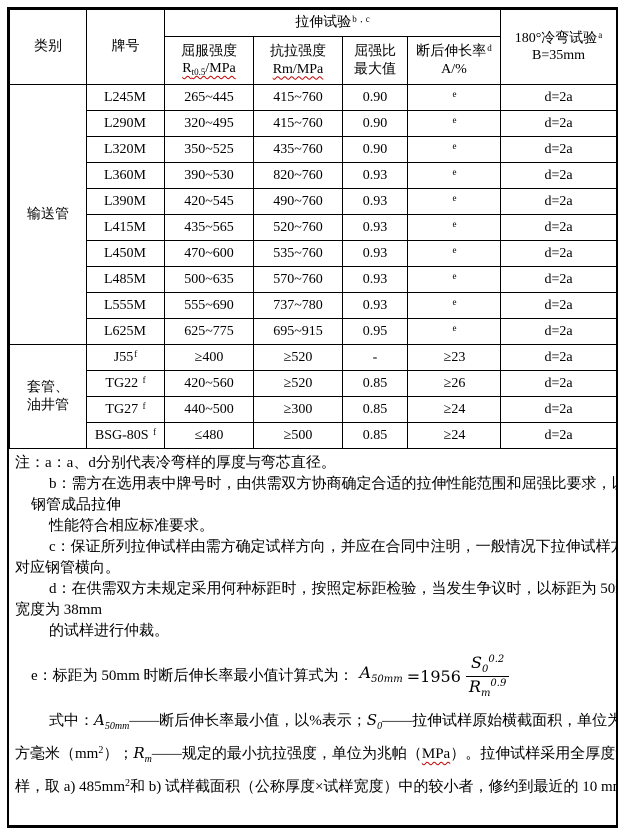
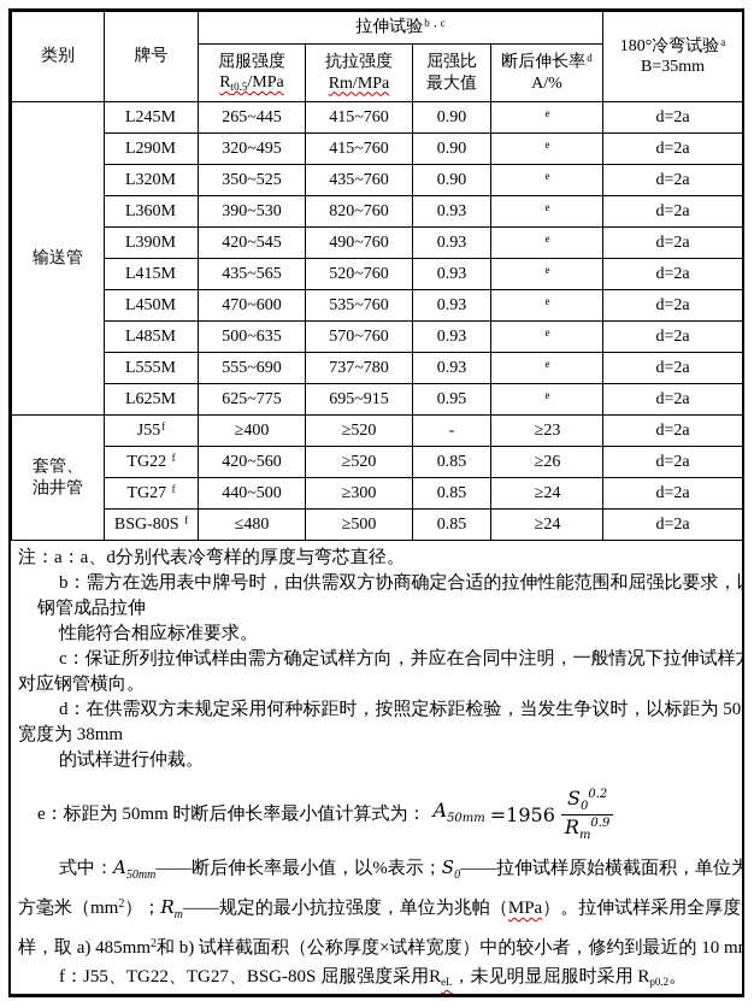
  类别	牌号	拉伸试验b，c	180°冷弯试验a B=35mm
  屈服强度 Rt0.5/MPa	抗拉强度 Rm/MPa	屈强比 最大值	断后伸长率d A/%
  输送管	L245M	265~445	415~760	0.90	e	d=2a
  L290M	320~495	415~760	0.90	e	d=2a
  L320M	350~525	435~760	0.90	e	d=2a
  L360M	390~530	820~760	0.93	e	d=2a
  L390M	420~545	490~760	0.93	e	d=2a
  L415M	435~565	520~760	0.93	e	d=2a
  L450M	470~600	535~760	0.93	e	d=2a
  L485M	500~635	570~760	0.93	e	d=2a
  L555M	555~690	737~780	0.93	e	d=2a
  L625M	625~775	695~915	0.95	e	d=2a
  套管、 油井管	J55f	≥400	≥520	-	≥23	d=2a
  TG22 f	420~560	≥520	0.85	≥26	d=2a
  TG27 f	440~500	≥300	0.85	≥24	d=2a
  BSG-80S f	≤480	≥500	0.85	≥24	d=2a
  注：a：a、d分别代表冷弯样的厚度与弯芯直径。
  b：需方在选用表中牌号时，由供需双方协商确定合适的拉伸性能范围和屈强比要求，
  钢管成品拉伸
  性能符合相应标准要求。
  c：保证所列拉伸试样由需方确定试样方向，并应在合同中注明，一般情况下拉伸试样
  对应钢管横向。
  d：在供需双方未规定采用何种标距时，按照定标距检验，当发生争议时，以标距为 50
  宽度为 38mm
  的试样进行仲裁。
  e：标距为 50mm 时断后伸长率最小值计算式为：
  A50mm
  =1956
  S00.2
  Rm0.9
  式中：A50mm——断后伸长率最小值，以%表示；S0——拉伸试样原始横截面积，单位为
  方毫米（mm2）；Rm——规定的最小抗拉强度，单位为兆帕（MPa）。拉伸试样采用全厚度
  样，取 a) 485mm2和 b) 试样截面积（公称厚度×试样宽度）中的较小者，修约到最近的 10 m
+ f：J55、TG22、TG27、BSG-80S 屈服强度采用ReL，未见明显屈服时采用 Rp0.2。
